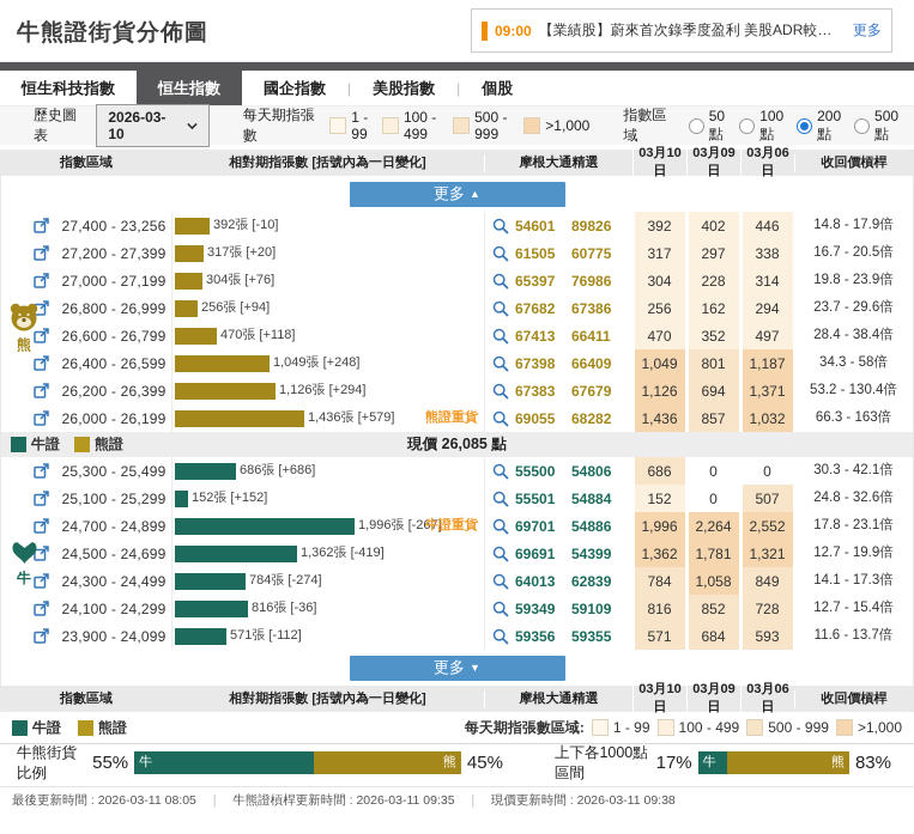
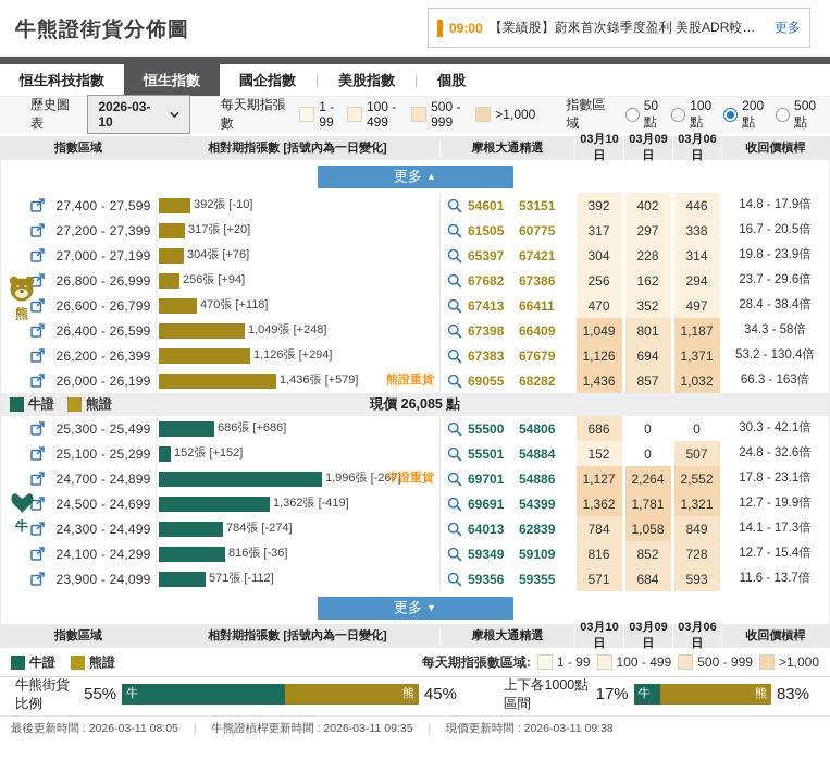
  牛熊證街貨分佈圖
  09:00
  更多
  恒生科技指數
  恒生指數
  國企指數
  |
  美股指數
  |
  個股
  歷史圖表
  2026-03-10
  每天期指張數
  1 - 99
  100 - 499
  500 - 999
  >1,000
  指數區域
  50點
  100點
  200點
  500點
  指數區域
  相對期指張數 [括號內為一日變化]
  摩根大通精選
  03月10日
  03月09日
  03月06日
  收回價槓桿
  更多
  ▲
  熊
- 27,400 - 23,256
+ 27,400 - 27,599
  392張 [-10]
  54601
- 89826
+ 53151
  392
  402
  446
  14.8 - 17.9倍
  27,200 - 27,399
  317張 [+20]
  61505
  60775
  317
  297
  338
  16.7 - 20.5倍
  27,000 - 27,199
  304張 [+76]
  65397
- 76986
+ 67421
  304
  228
  314
  19.8 - 23.9倍
  26,800 - 26,999
  256張 [+94]
  67682
  67386
  256
  162
  294
  23.7 - 29.6倍
  26,600 - 26,799
  470張 [+118]
  67413
  66411
  470
  352
  497
  28.4 - 38.4倍
  26,400 - 26,599
  1,049張 [+248]
  67398
  66409
  1,049
  801
  1,187
  34.3 - 58倍
  26,200 - 26,399
  1,126張 [+294]
  67383
  67679
  1,126
  694
  1,371
  53.2 - 130.4倍
  26,000 - 26,199
  1,436張 [+579]
  熊證重貨
  69055
  68282
  1,436
  857
  1,032
  66.3 - 163倍
  牛證
  熊證
  現價 26,085 點
  牛
  25,300 - 25,499
  686張 [+686]
  55500
  54806
  686
  0
  0
  30.3 - 42.1倍
  25,100 - 25,299
  152張 [+152]
  55501
  54884
  152
  0
  507
  24.8 - 32.6倍
  24,700 - 24,899
  1,996張 [-267]
  牛證重貨
  69701
  54886
- 1,996
+ 1,127
  2,264
  2,552
  17.8 - 23.1倍
  24,500 - 24,699
  1,362張 [-419]
  69691
  54399
  1,362
  1,781
  1,321
  12.7 - 19.9倍
  24,300 - 24,499
  784張 [-274]
  64013
  62839
  784
  1,058
  849
  14.1 - 17.3倍
  24,100 - 24,299
  816張 [-36]
  59349
  59109
  816
  852
  728
  12.7 - 15.4倍
  23,900 - 24,099
  571張 [-112]
  59356
  59355
  571
  684
  593
  11.6 - 13.7倍
  更多
  ▼
  指數區域
  相對期指張數 [括號內為一日變化]
  摩根大通精選
  03月10日
  03月09日
  03月06日
  收回價槓桿
  牛證
  熊證
  每天期指張數區域:
  1 - 99
  100 - 499
  500 - 999
  >1,000
  牛熊街貨比例
  55%
  牛
  熊
  45%
  上下各1000點區間
  17%
  牛
  熊
  83%
  最後更新時間 : 2026-03-11 08:05
  ｜
  牛熊證槓桿更新時間 : 2026-03-11 09:35
  ｜
  現價更新時間 : 2026-03-11 09:38
